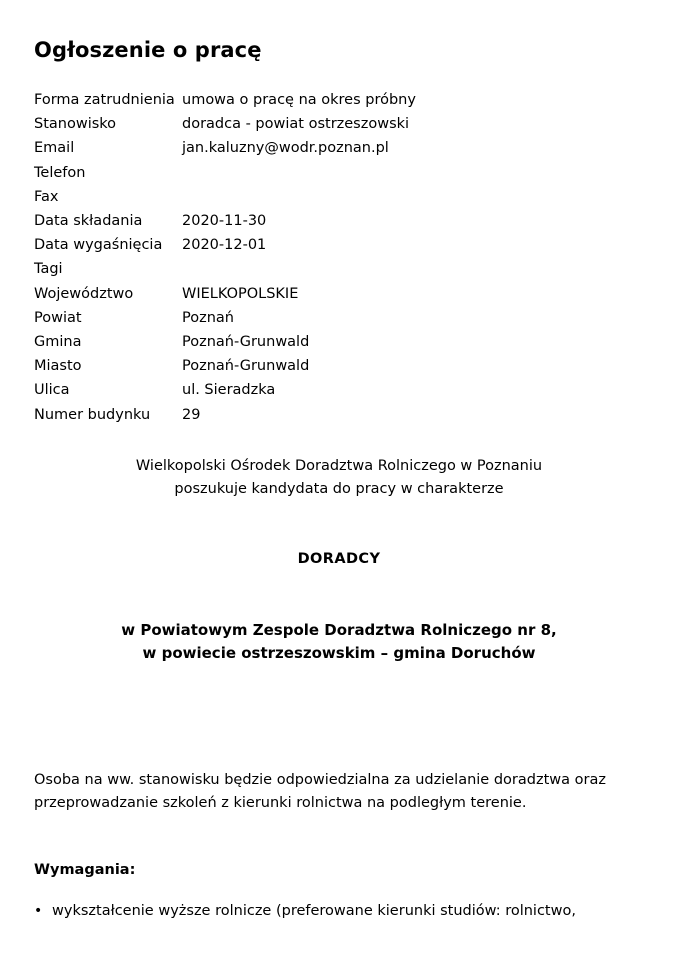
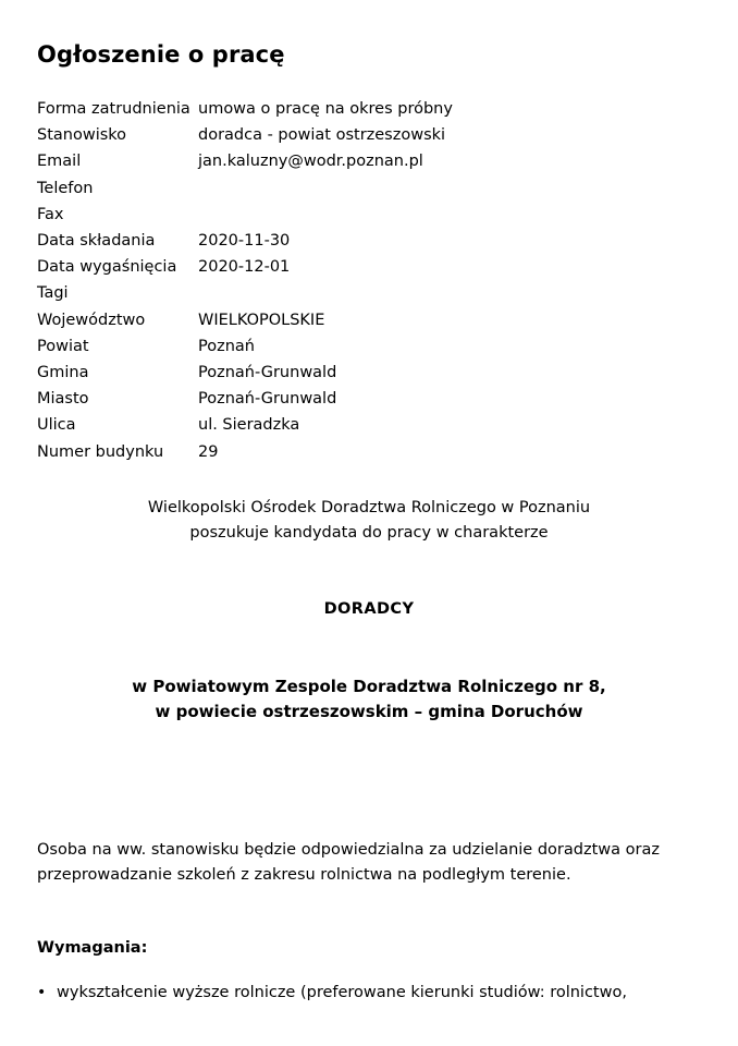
  Ogłoszenie o pracę
  Forma zatrudnienia
  umowa o pracę na okres próbny
  Stanowisko
  doradca - powiat ostrzeszowski
  Email
  jan.kaluzny@wodr.poznan.pl
  Telefon
  Fax
  Data składania
  2020-11-30
  Data wygaśnięcia
  2020-12-01
  Tagi
  Województwo
  WIELKOPOLSKIE
  Powiat
  Poznań
  Gmina
  Poznań-Grunwald
  Miasto
  Poznań-Grunwald
  Ulica
  ul. Sieradzka
  Numer budynku
  29
  Wielkopolski Ośrodek Doradztwa Rolniczego w Poznaniu
  poszukuje kandydata do pracy w charakterze
  DORADCY
  w Powiatowym Zespole Doradztwa Rolniczego nr 8,
  w powiecie ostrzeszowskim – gmina Doruchów
  Osoba na ww. stanowisku będzie odpowiedzialna za udzielanie doradztwa oraz
- przeprowadzanie szkoleń z kierunki rolnictwa na podległym terenie.
+ przeprowadzanie szkoleń z zakresu rolnictwa na podległym terenie.
  Wymagania:
  •
  wykształcenie wyższe rolnicze (preferowane kierunki studiów: rolnictwo,
